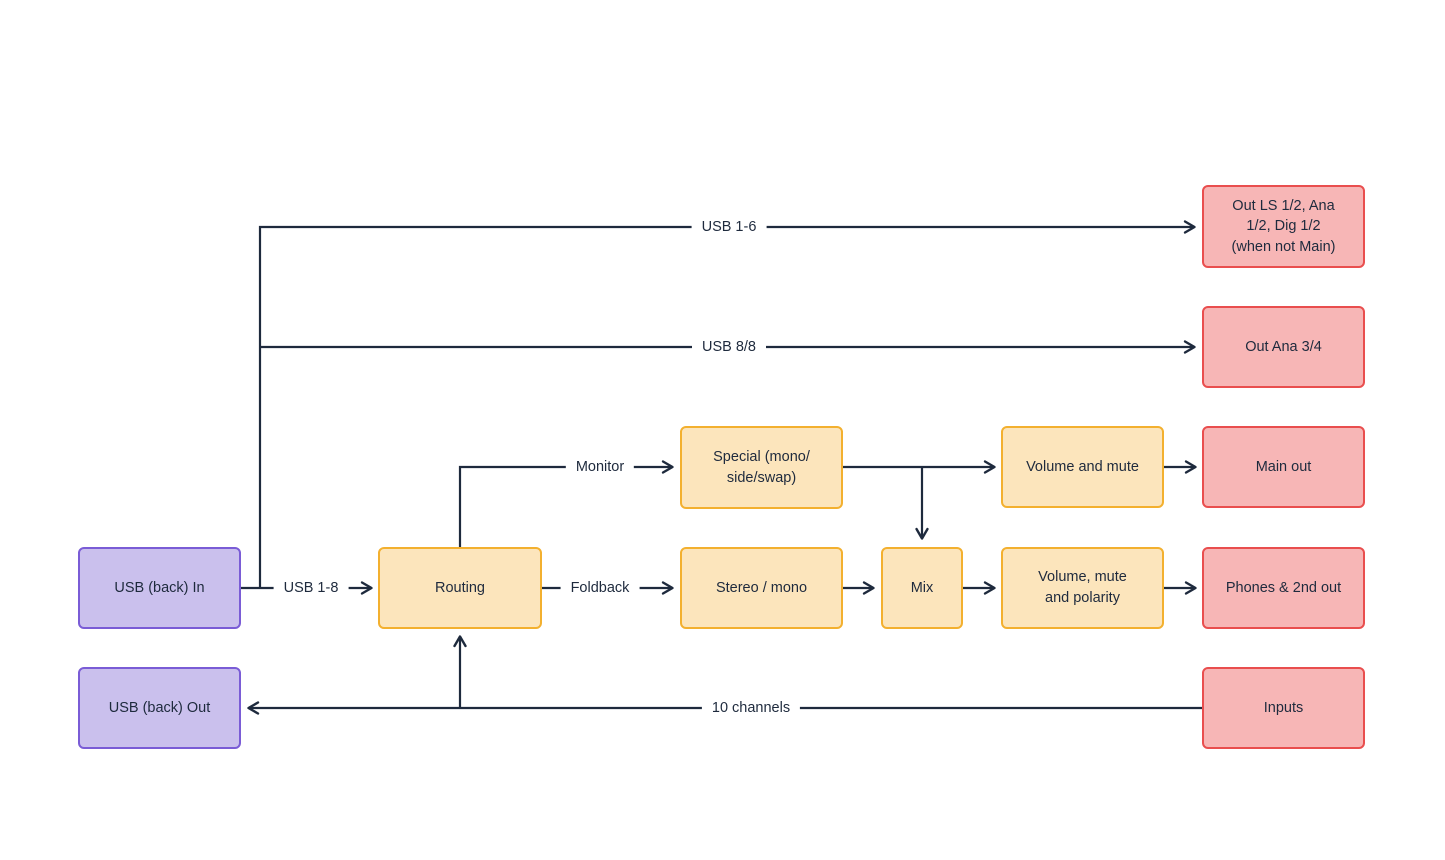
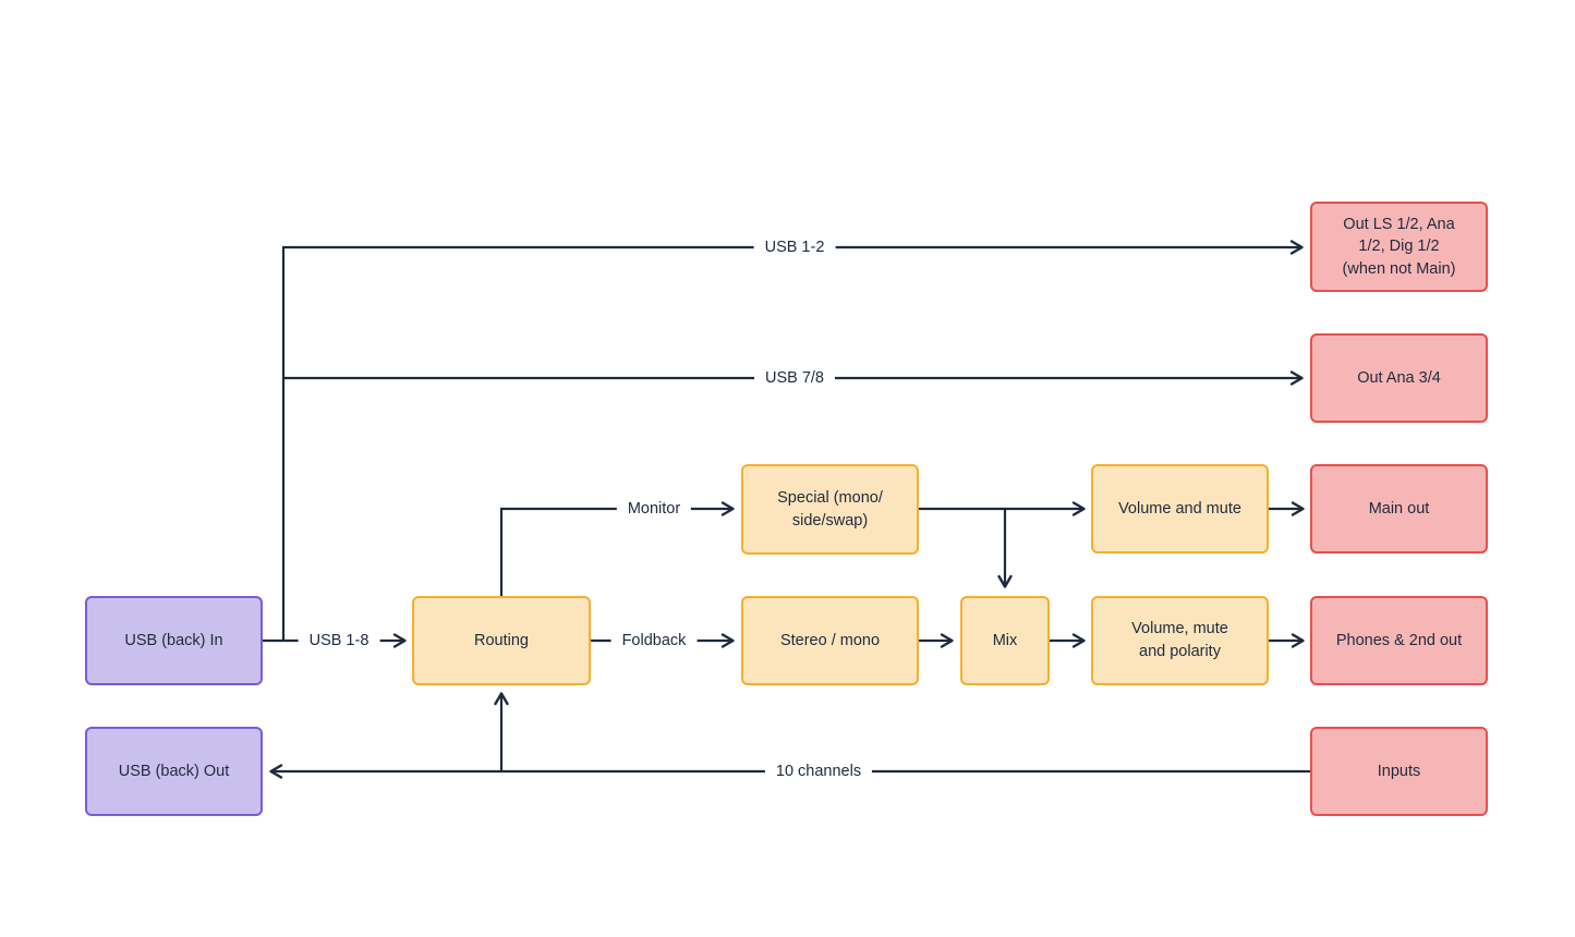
  USB (back) In
  USB (back) Out
  Routing
  Special (mono/
  side/swap)
  Stereo / mono
  Mix
  Volume and mute
  Volume, mute
  and polarity
  Out LS 1/2, Ana
  1/2, Dig 1/2
  (when not Main)
  Out Ana 3/4
  Main out
  Phones & 2nd out
  Inputs
- USB 1-6
+ USB 1-2
- USB 8/8
+ USB 7/8
  Monitor
  USB 1-8
  Foldback
  10 channels
